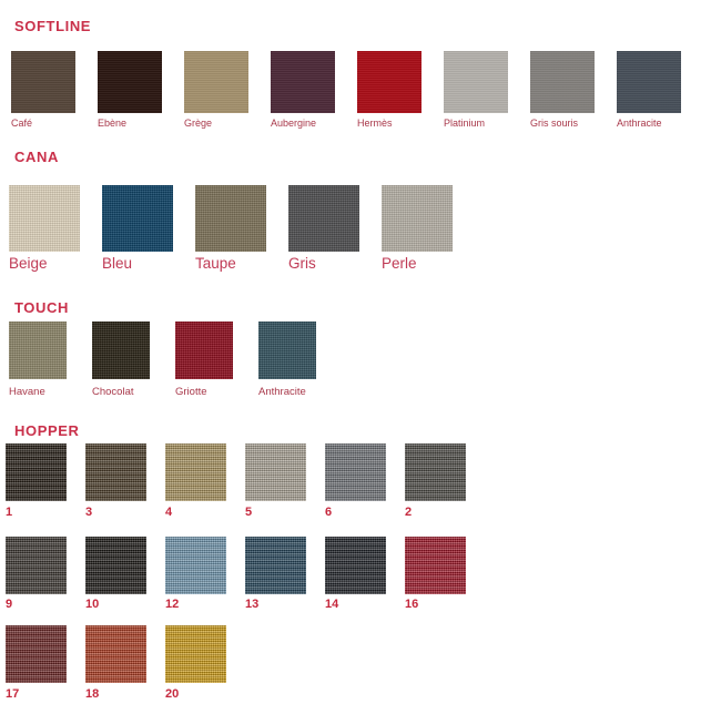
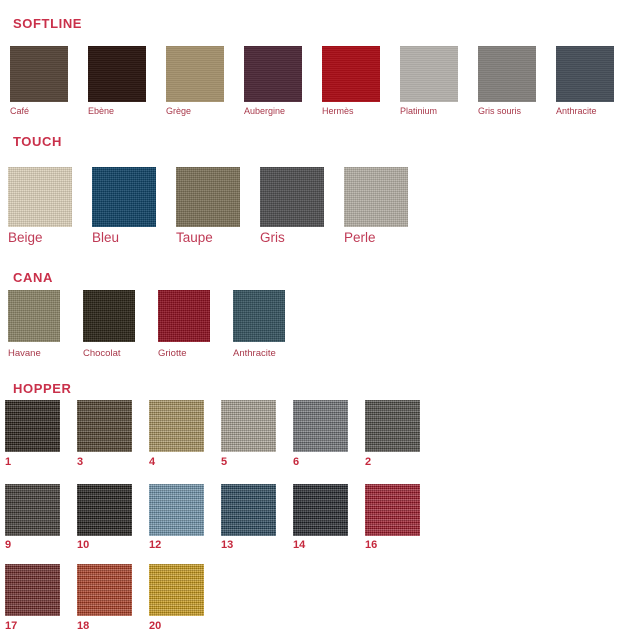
  SOFTLINE
  Café
  Ebène
  Grège
  Aubergine
  Hermès
  Platinium
  Gris souris
  Anthracite
- CANA
+ TOUCH
  Beige
  Bleu
  Taupe
  Gris
  Perle
- TOUCH
+ CANA
  Havane
  Chocolat
  Griotte
  Anthracite
  HOPPER
  1
  3
  4
  5
  6
  2
  9
  10
  12
  13
  14
  16
  17
  18
  20
